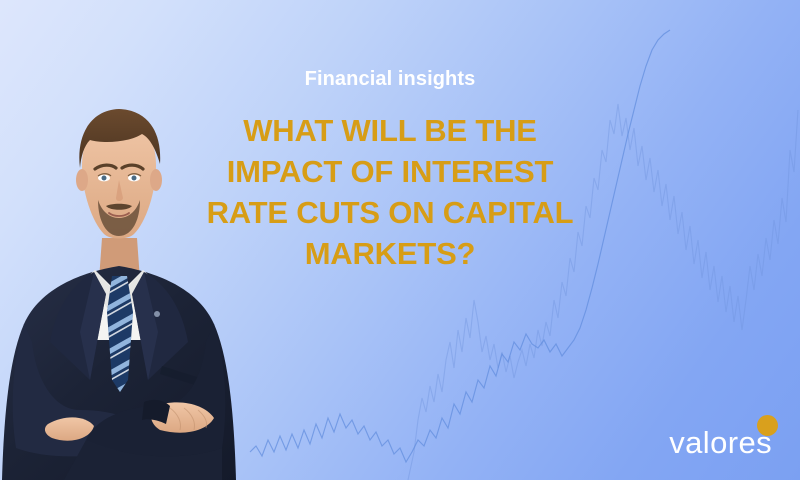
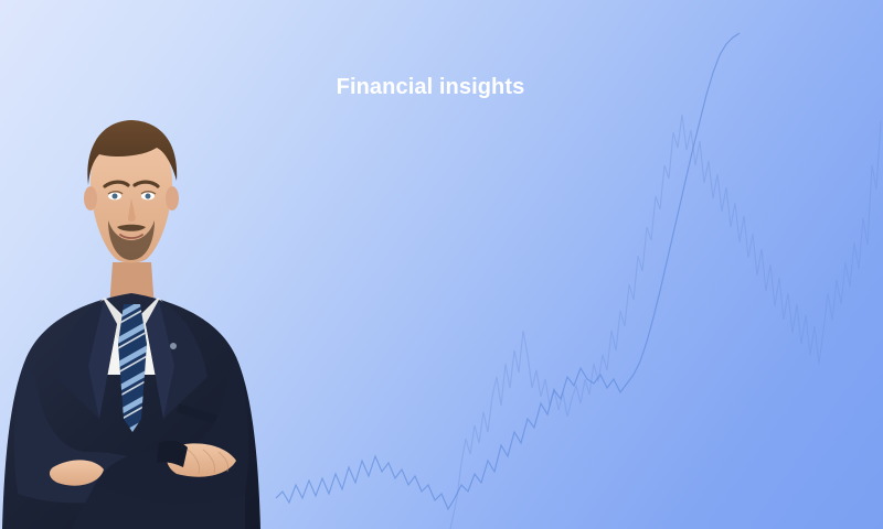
  Financial insights
- WHAT WILL BE THE
- IMPACT OF INTEREST
- RATE CUTS ON CAPITAL
- MARKETS?
- valores
